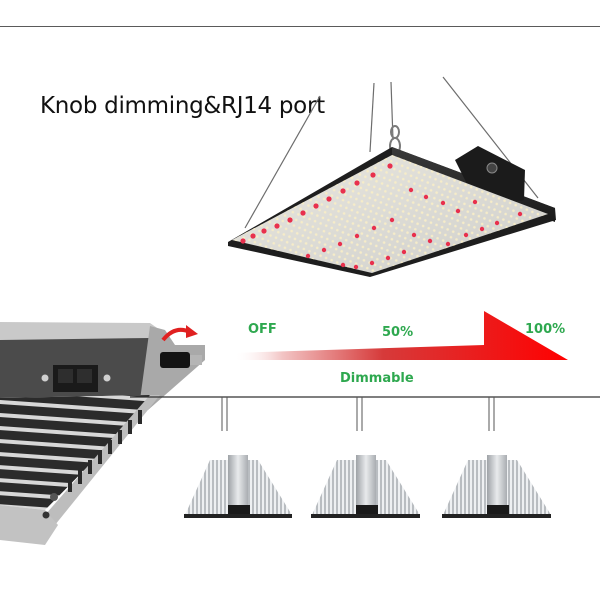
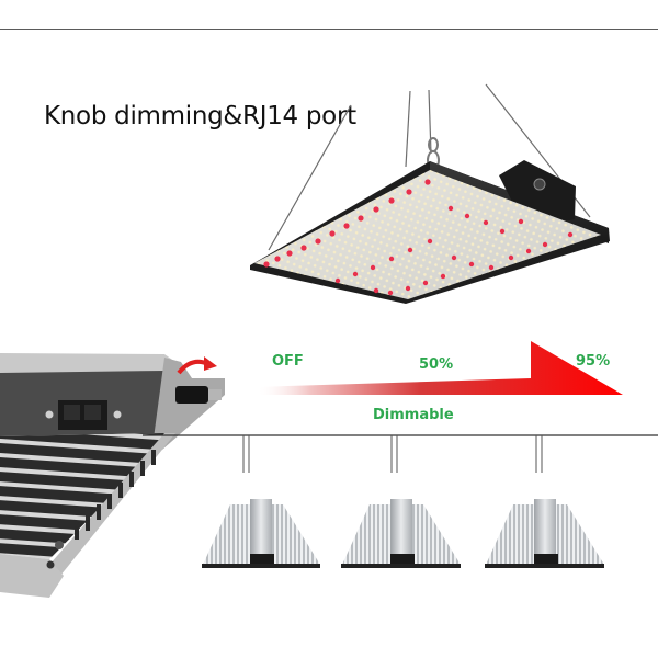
  Knob dimming&RJ14 port
  OFF
  50%
- 100%
+ 95%
  Dimmable
